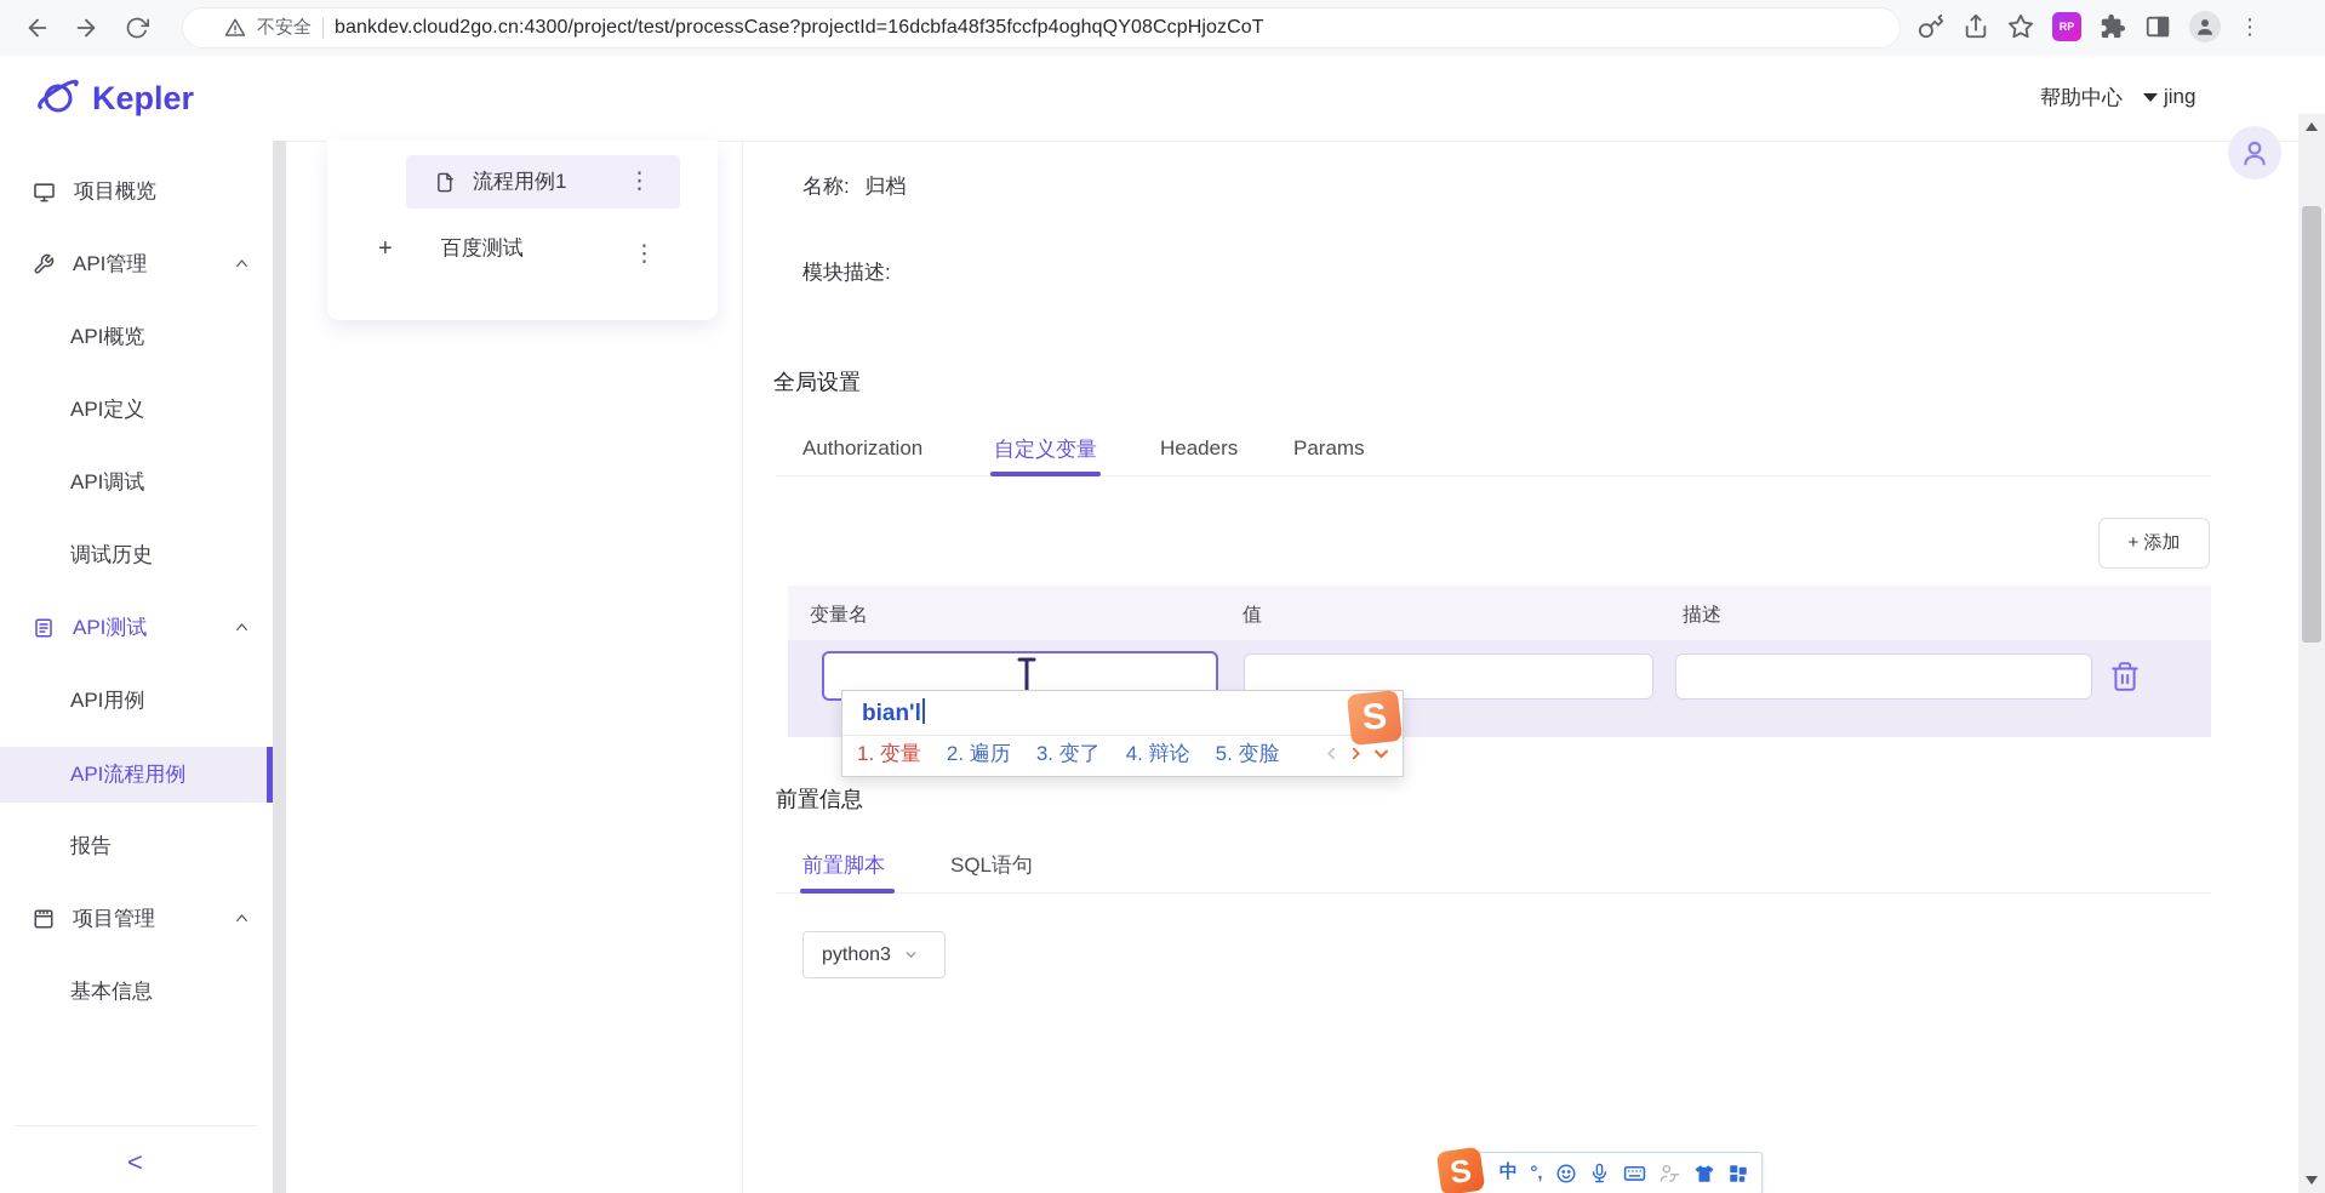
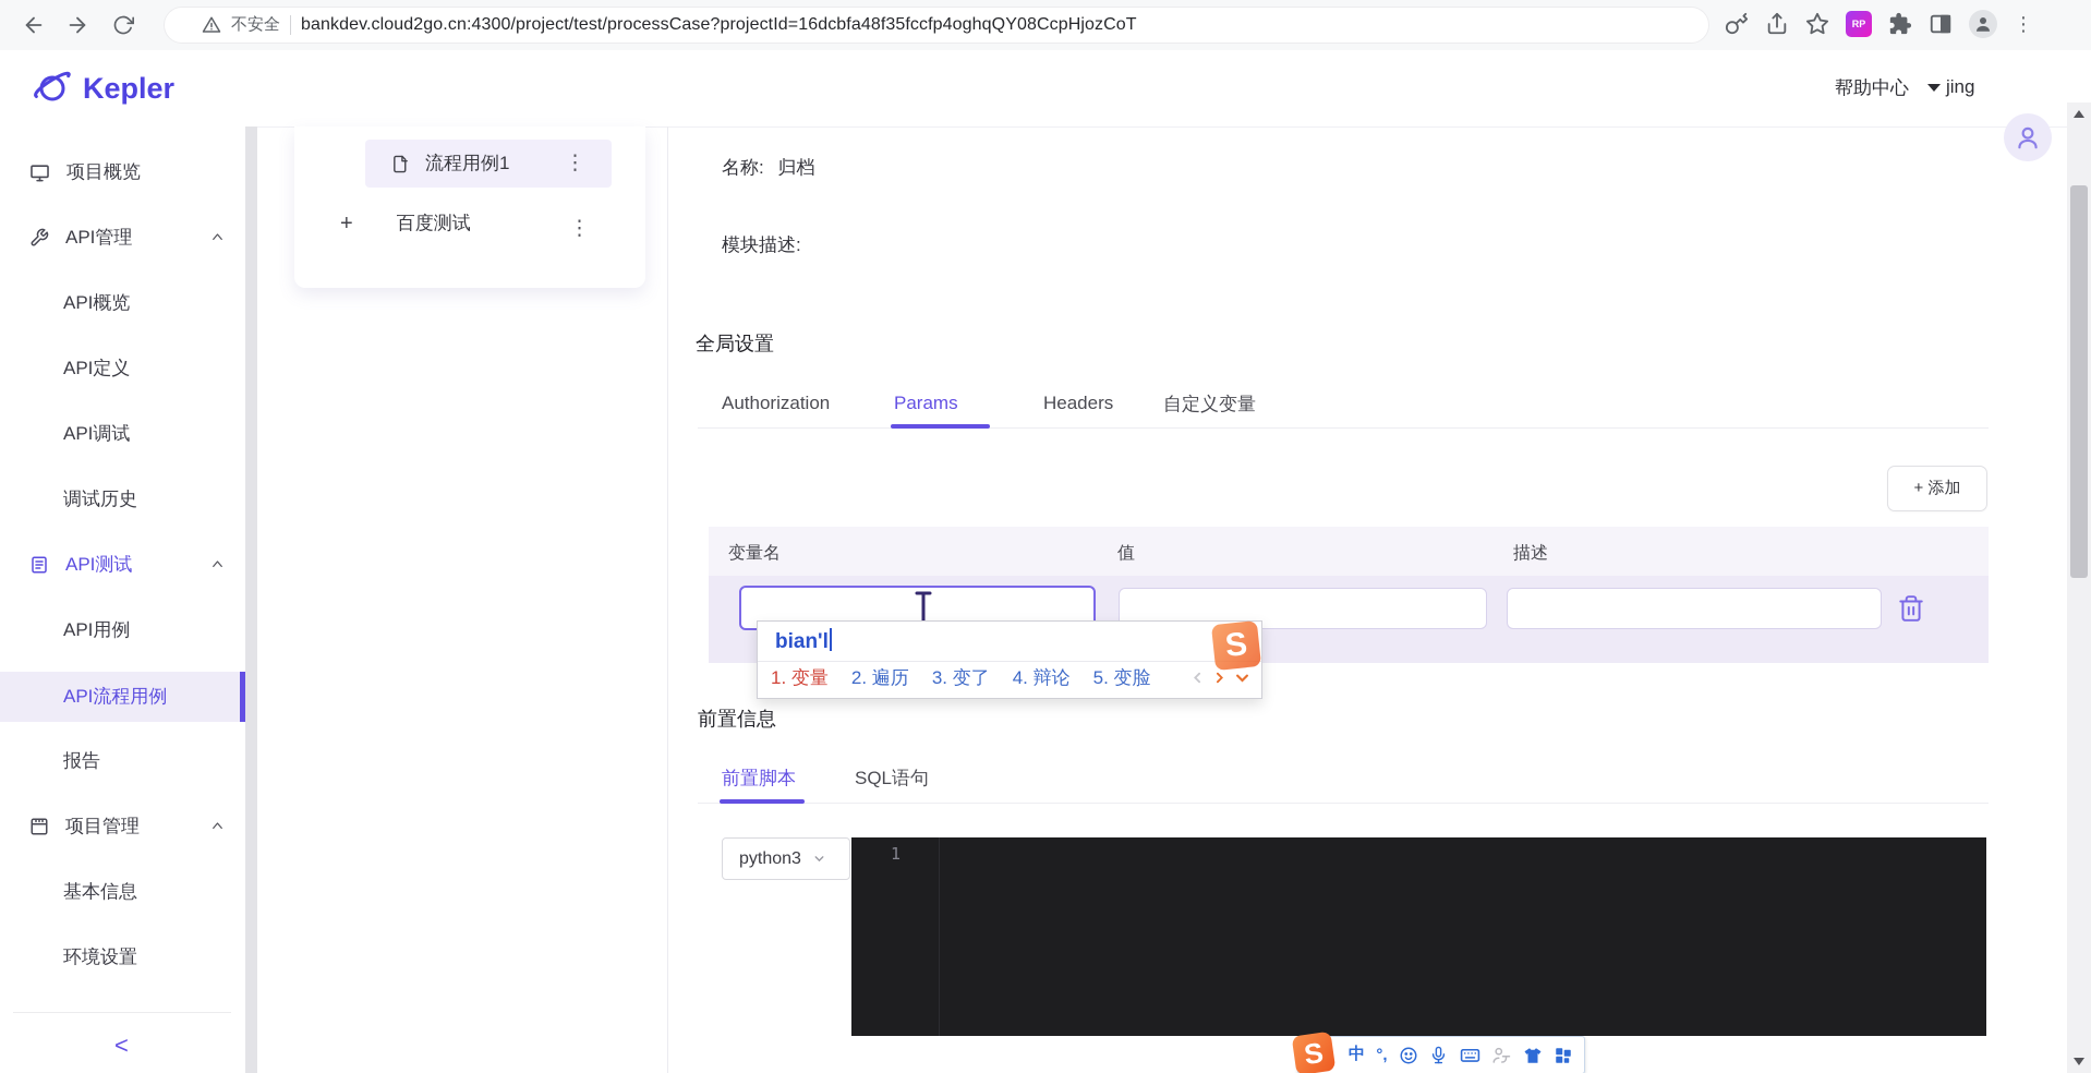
  不安全
  bankdev.cloud2go.cn:4300/project/test/processCase?projectId=16dcbfa48f35fccfp4oghqQY08CcpHjozCoT
  RP
  ⋮
  Kepler
  帮助中心
  jing
  项目概览
  API管理
  API概览
  API定义
  API调试
  调试历史
  API测试
  API用例
  API流程用例
  报告
  项目管理
  基本信息
+ 环境设置
  <
  流程用例1
  ⋮
  +
  百度测试
  ⋮
  名称: 归档
  模块描述:
  全局设置
  Authorization
- 自定义变量
+ Params
  Headers
- Params
+ 自定义变量
  + 添加
  变量名
  值
  描述
  bian'l
  1. 变量
  2. 遍历
  3. 变了
  4. 辩论
  5. 变脸
  前置信息
  前置脚本
  SQL语句
  python3
+ 1
  中
  °,
